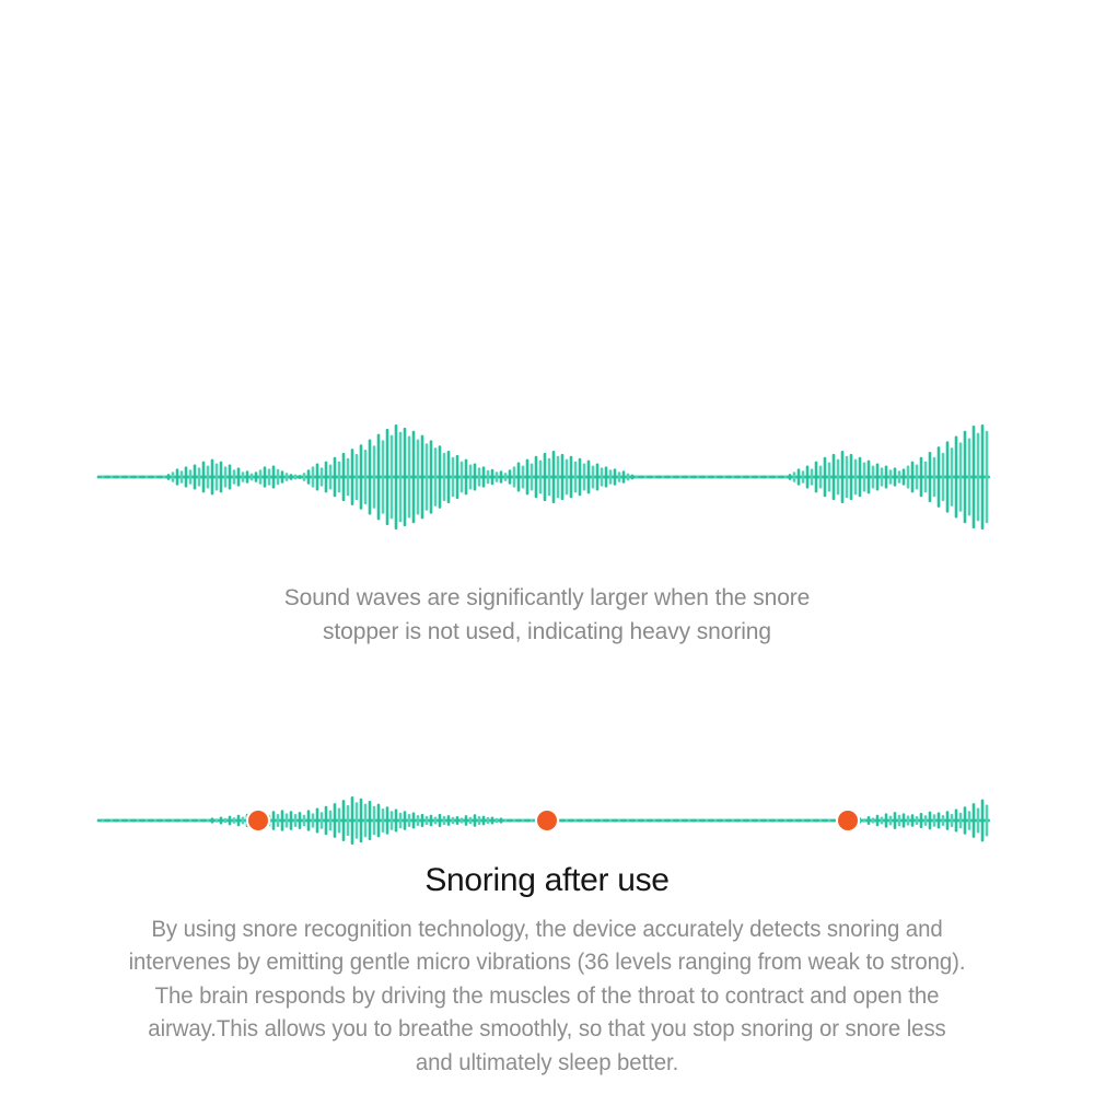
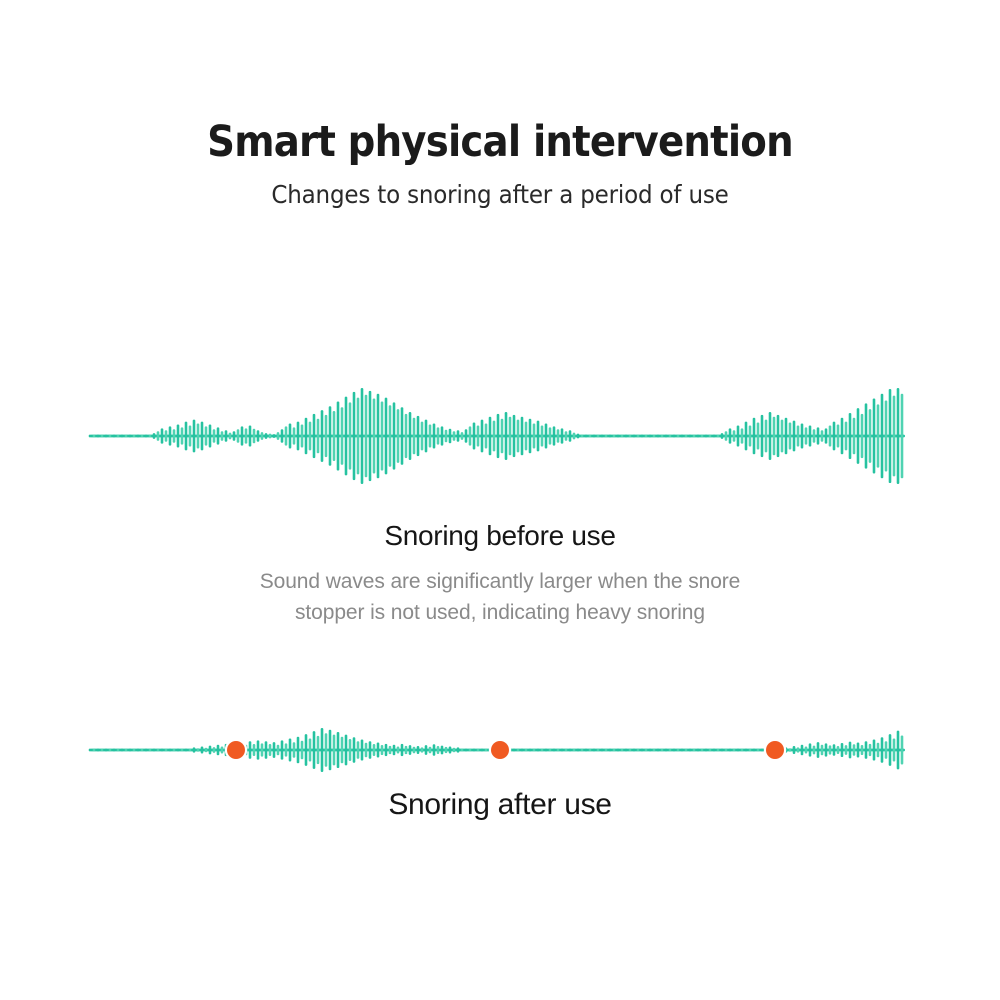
+ Smart physical intervention
+ Changes to snoring after a period of use
+ Snoring before use
  Sound waves are significantly larger when the snore
  stopper is not used, indicating heavy snoring
  Snoring after use
- By using snore recognition technology, the device accurately detects snoring and
- intervenes by emitting gentle micro vibrations (36 levels ranging from weak to strong).
- The brain responds by driving the muscles of the throat to contract and open the
- airway.This allows you to breathe smoothly, so that you stop snoring or snore less
- and ultimately sleep better.
